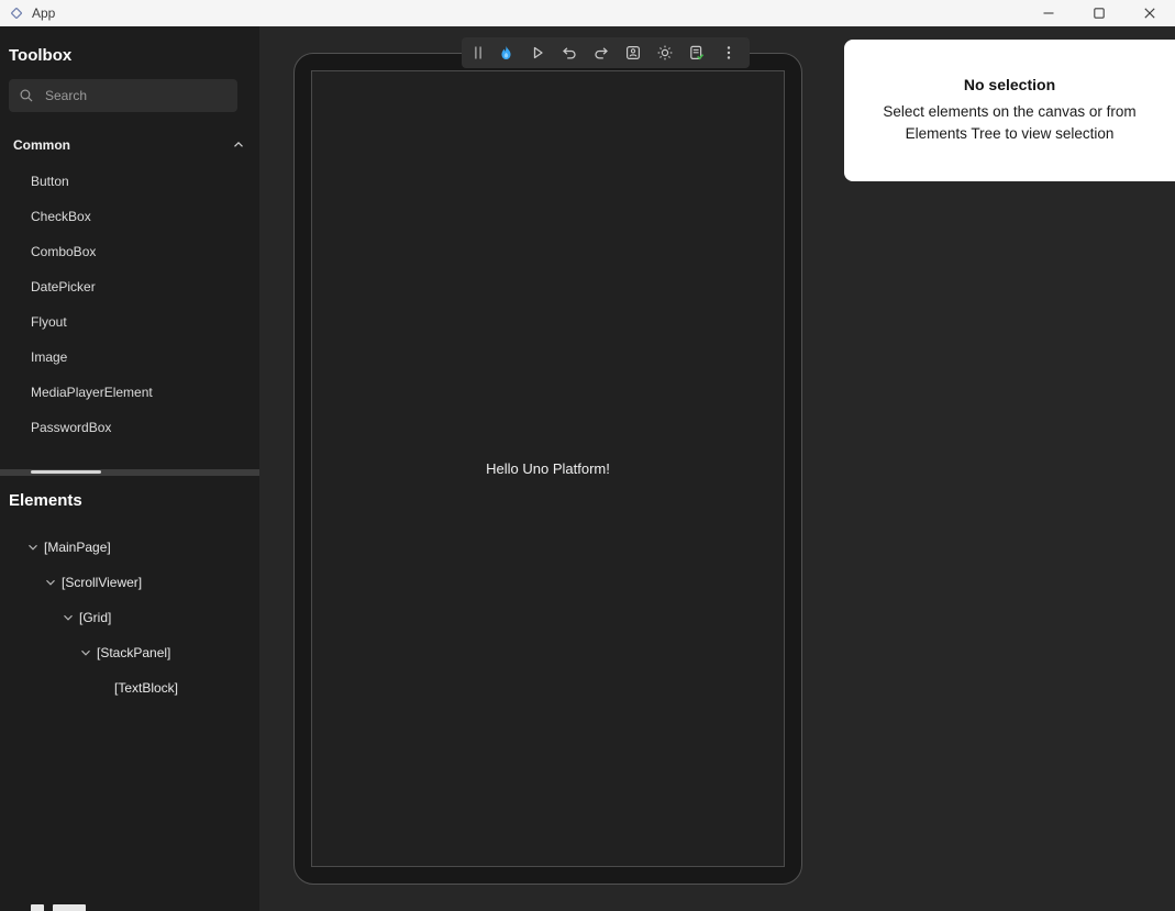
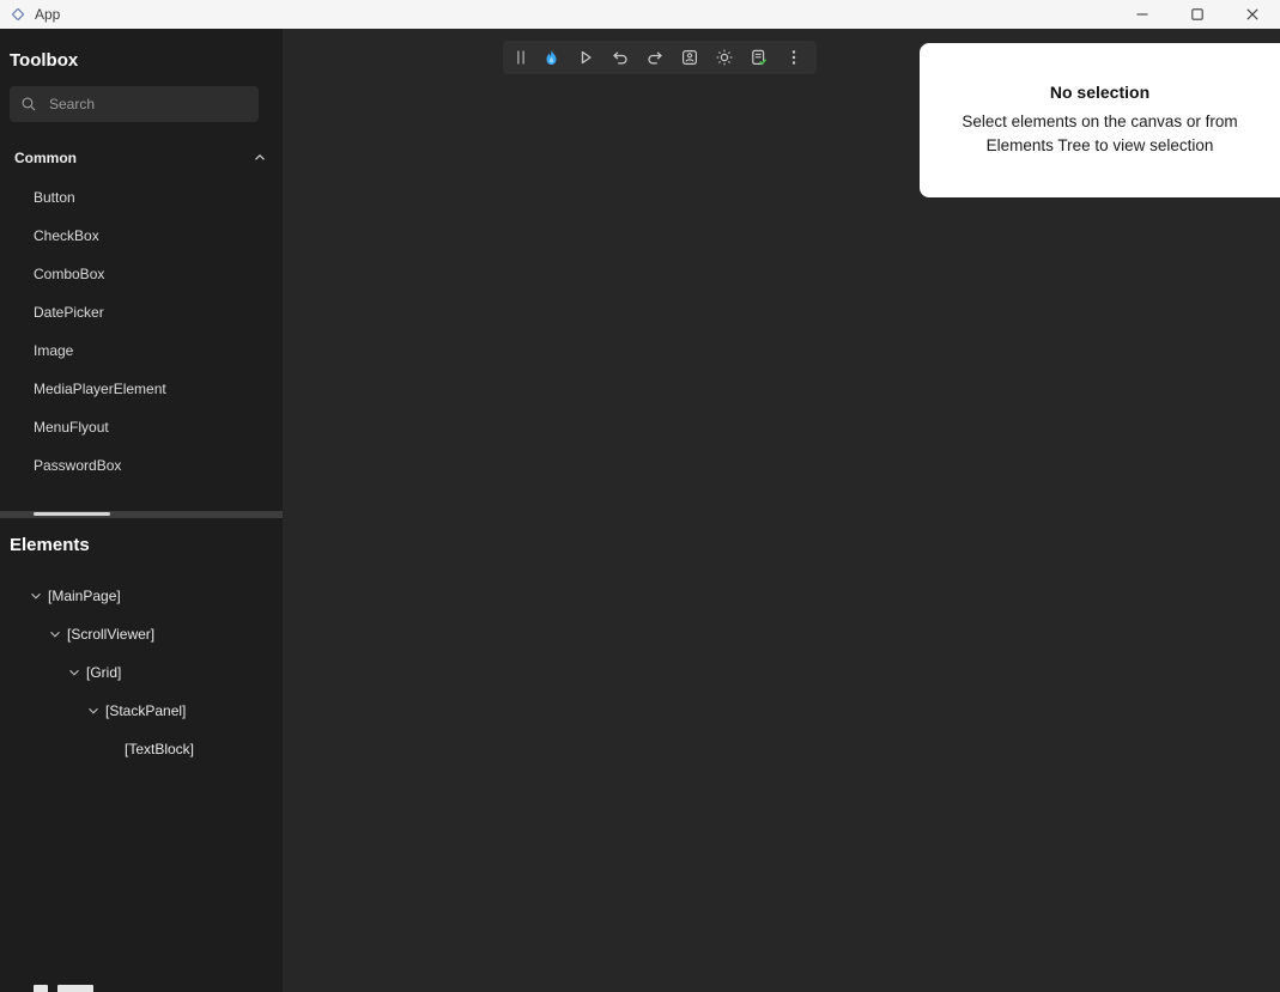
  App
  Toolbox
  Search
  Common
  Button
  CheckBox
  ComboBox
  DatePicker
- Flyout
  Image
  MediaPlayerElement
+ MenuFlyout
  PasswordBox
  Elements
  [MainPage]
  [ScrollViewer]
  [Grid]
  [StackPanel]
  [TextBlock]
- Hello Uno Platform!
  No selection
  Select elements on the canvas or from Elements Tree to view selection
